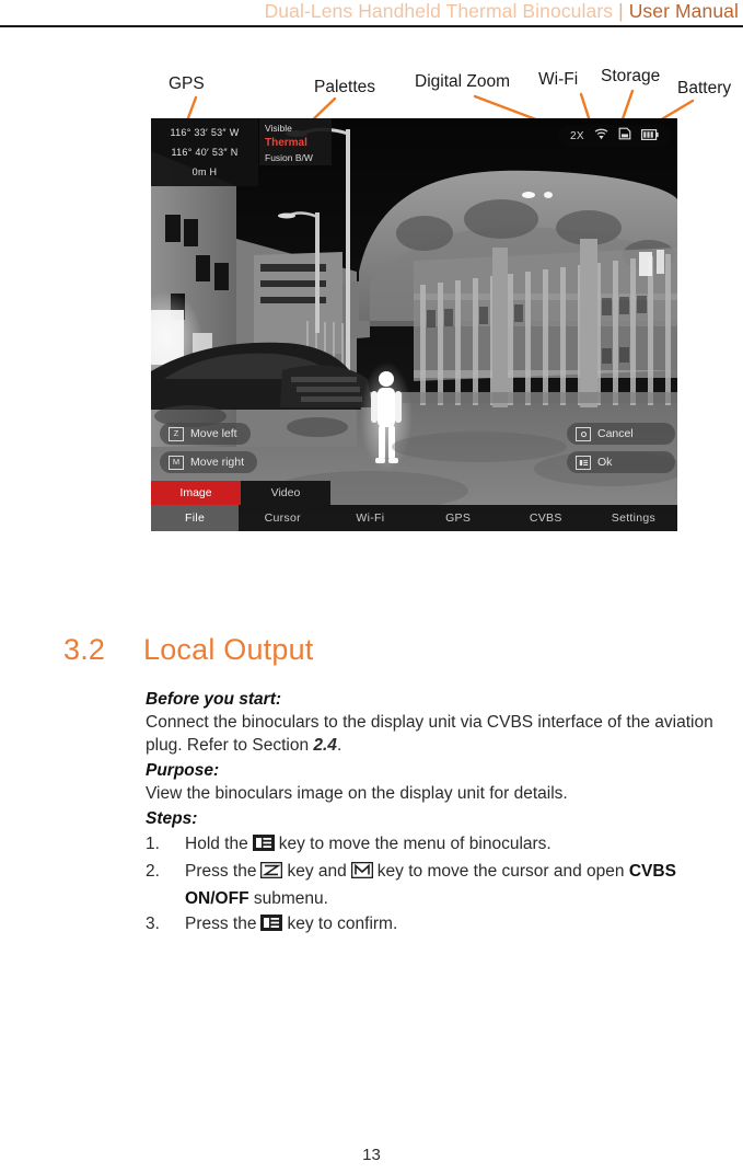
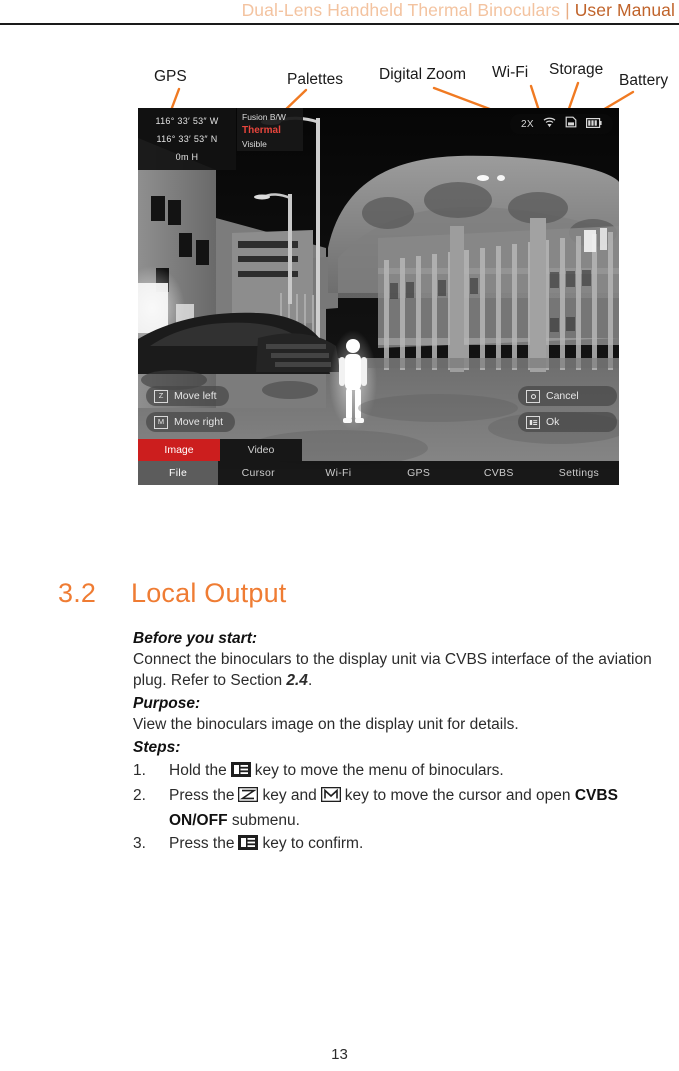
  Dual-Lens Handheld Thermal Binoculars | User Manual
  GPS
  Palettes
  Digital Zoom
  Wi-Fi
  Storage
  Battery
  116° 33′ 53″ W
- 116° 40′ 53″ N
+ 116° 33′ 53″ N
  0m H
- Visible
+ Fusion B/W
  Thermal
- Fusion B/W
+ Visible
  2X
  Z
  Move left
  M
  Move right
  Cancel
  Ok
  Image
  Video
  File
  Cursor
  Wi-Fi
  GPS
  CVBS
  Settings
  3.2
  Local Output
  Before you start:
  Connect the binoculars to the display unit via CVBS interface of the aviation plug. Refer to Section 2.4.
  Purpose:
  View the binoculars image on the display unit for details.
  Steps:
  1.
  Hold the key to move the menu of binoculars.
  2.
  Press the key and key to move the cursor and open CVBS ON/OFF submenu.
  3.
  Press the key to confirm.
  13
